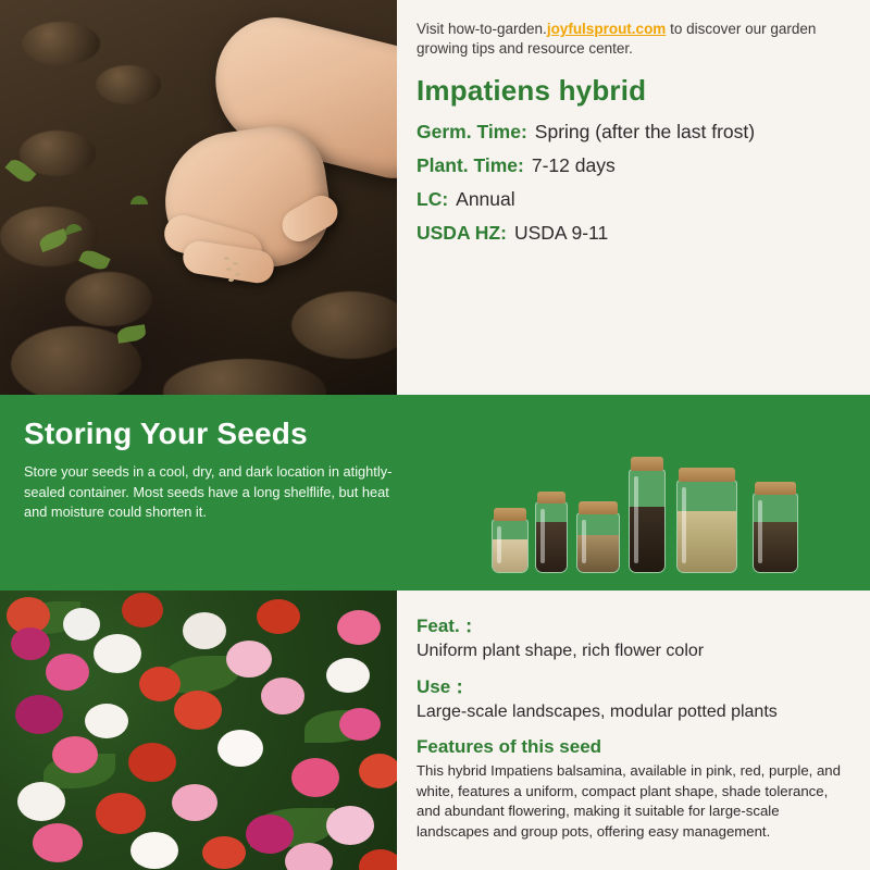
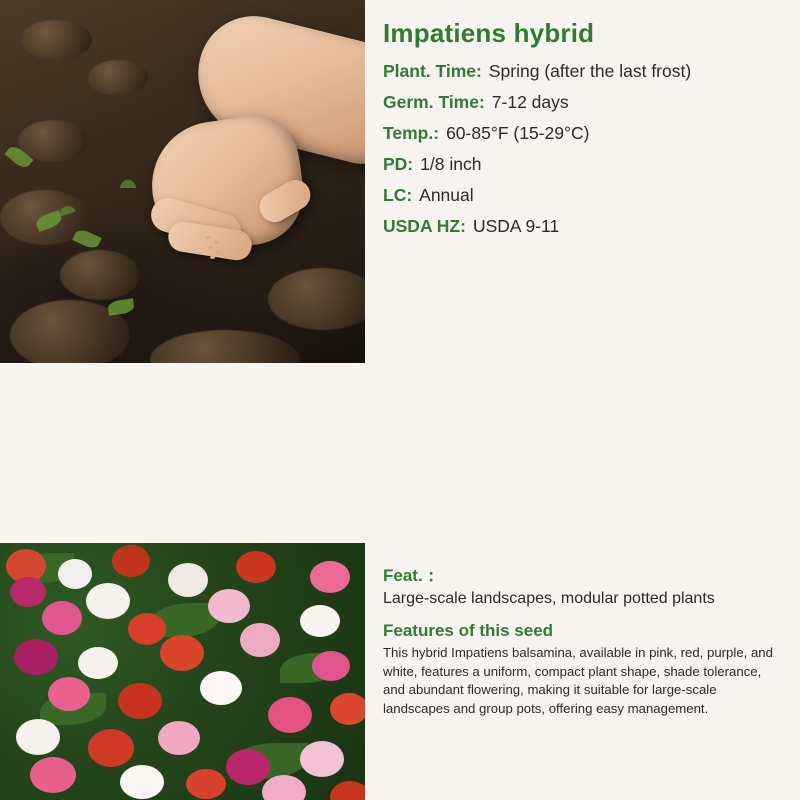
- Visit how-to-garden.joyfulsprout.com to discover our garden growing tips and resource center.
  Impatiens hybrid
- Germ. Time:
+ Plant. Time:
  Spring (after the last frost)
- Plant. Time:
+ Germ. Time:
  7-12 days
+ Temp.:
+ 60-85°F (15-29°C)
+ PD:
+ 1/8 inch
  LC:
  Annual
  USDA HZ:
  USDA 9-11
- Storing Your Seeds
- Store your seeds in a cool, dry, and dark location in atightly-sealed container. Most seeds have a long shelflife, but heat and moisture could shorten it.
  Feat.：
- Uniform plant shape, rich flower color
- Use：
  Large-scale landscapes, modular potted plants
  Features of this seed
  This hybrid Impatiens balsamina, available in pink, red, purple, and white, features a uniform, compact plant shape, shade tolerance, and abundant flowering, making it suitable for large-scale landscapes and group pots, offering easy management.
